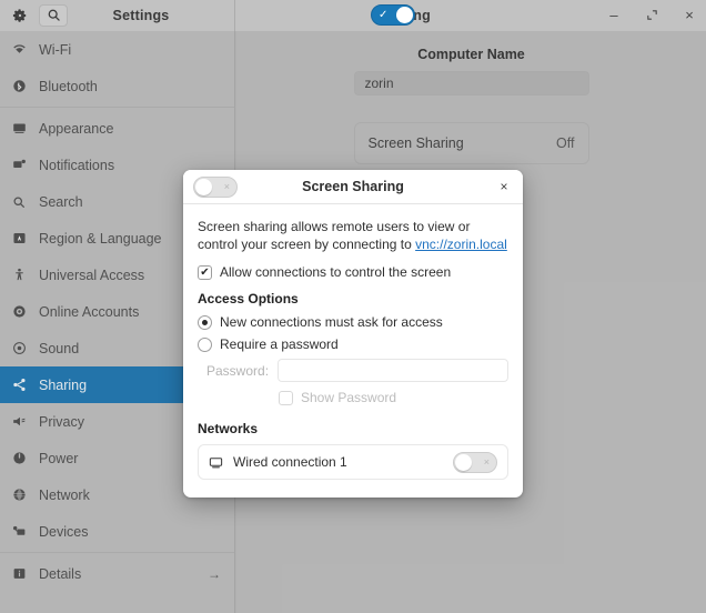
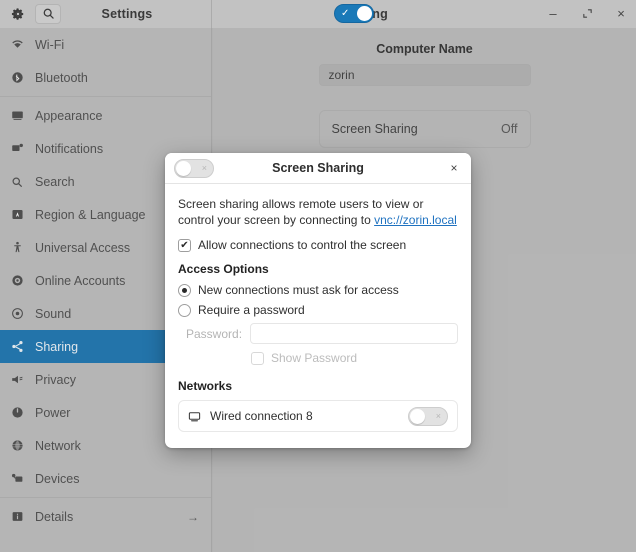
  Settings
  ✓
  –
  ×
  Wi-Fi
  Bluetooth
  Appearance
  Notifications
  Search
  Region & Language
  Universal Access
  Online Accounts
  Sound
  Sharing
  Privacy
  Power
  Network
  Devices
  Details
  →
  Computer Name
  zorin
  Screen Sharing
  Off
  ×
  Screen Sharing
  ×
  Screen sharing allows remote users to view or control your screen by connecting to vnc://zorin.local
  ✔
  Allow connections to control the screen
  Access Options
  New connections must ask for access
  Require a password
  Password:
  Show Password
  Networks
- Wired connection 1
+ Wired connection 8
  ×
